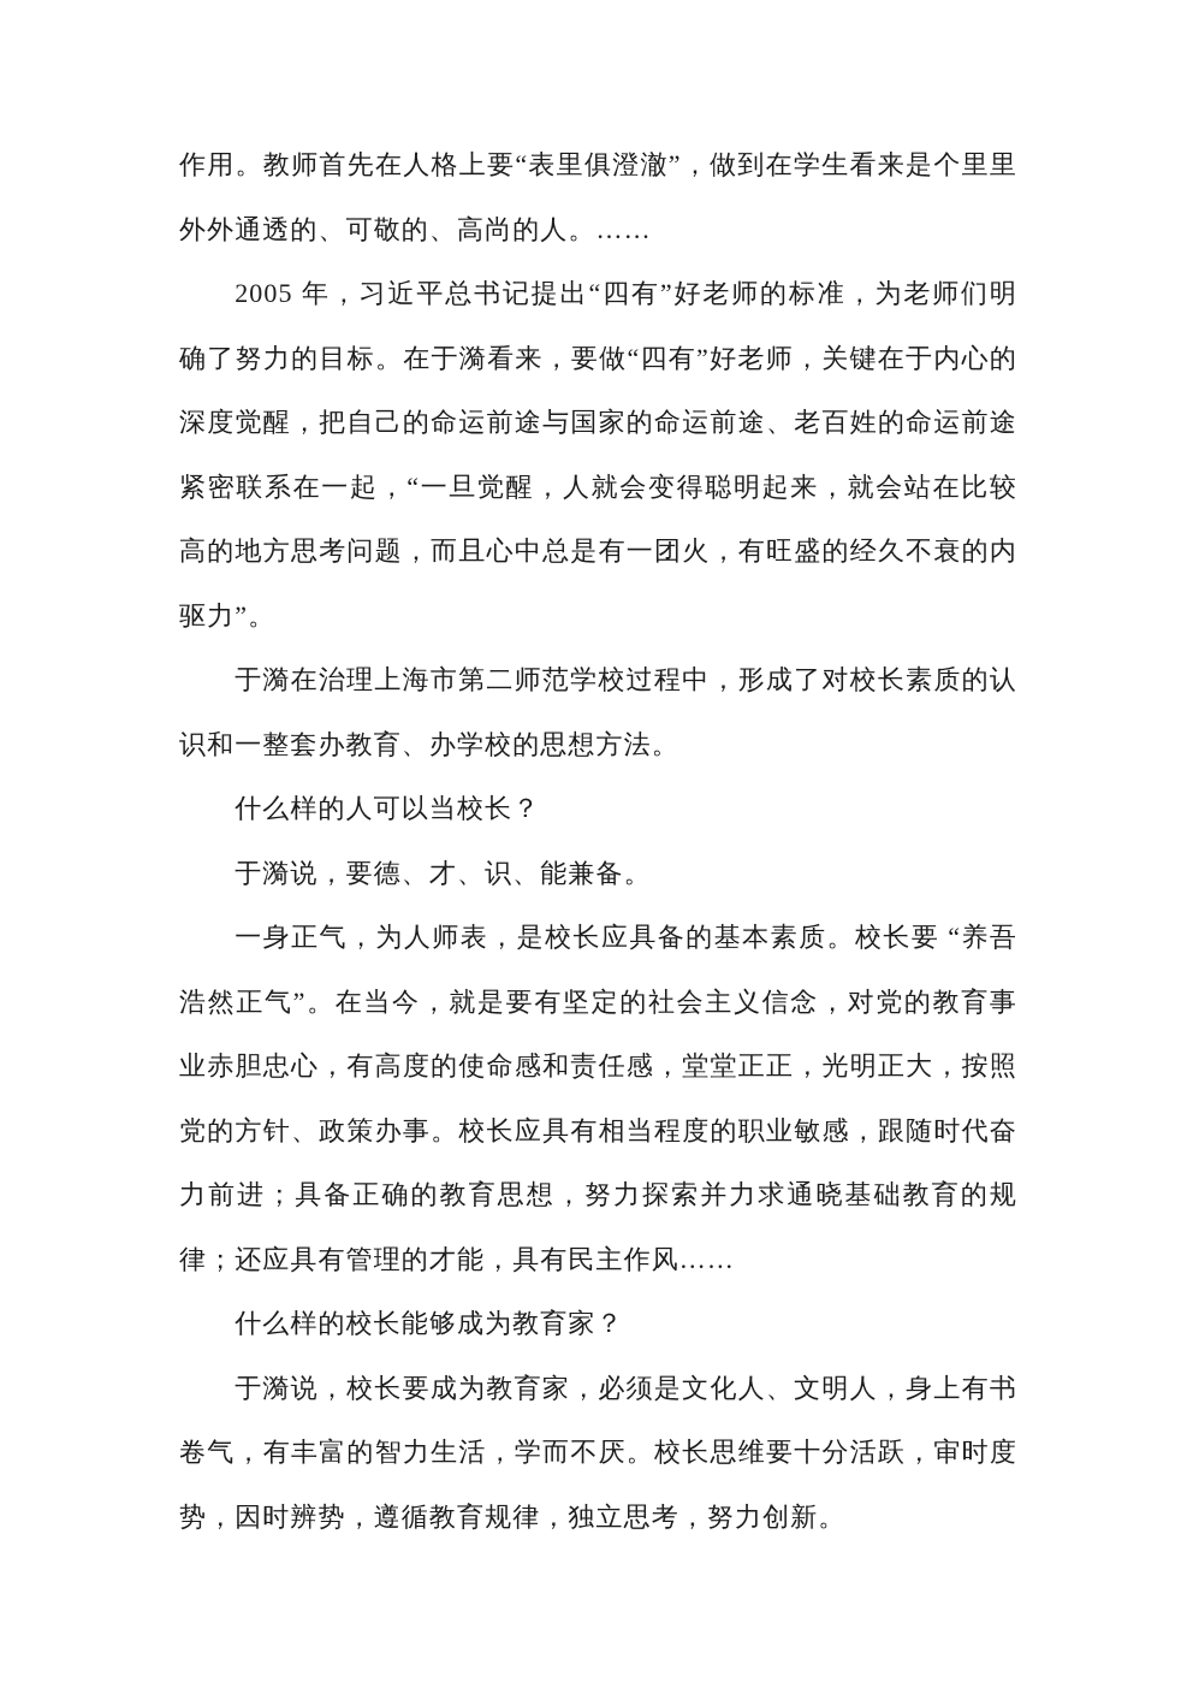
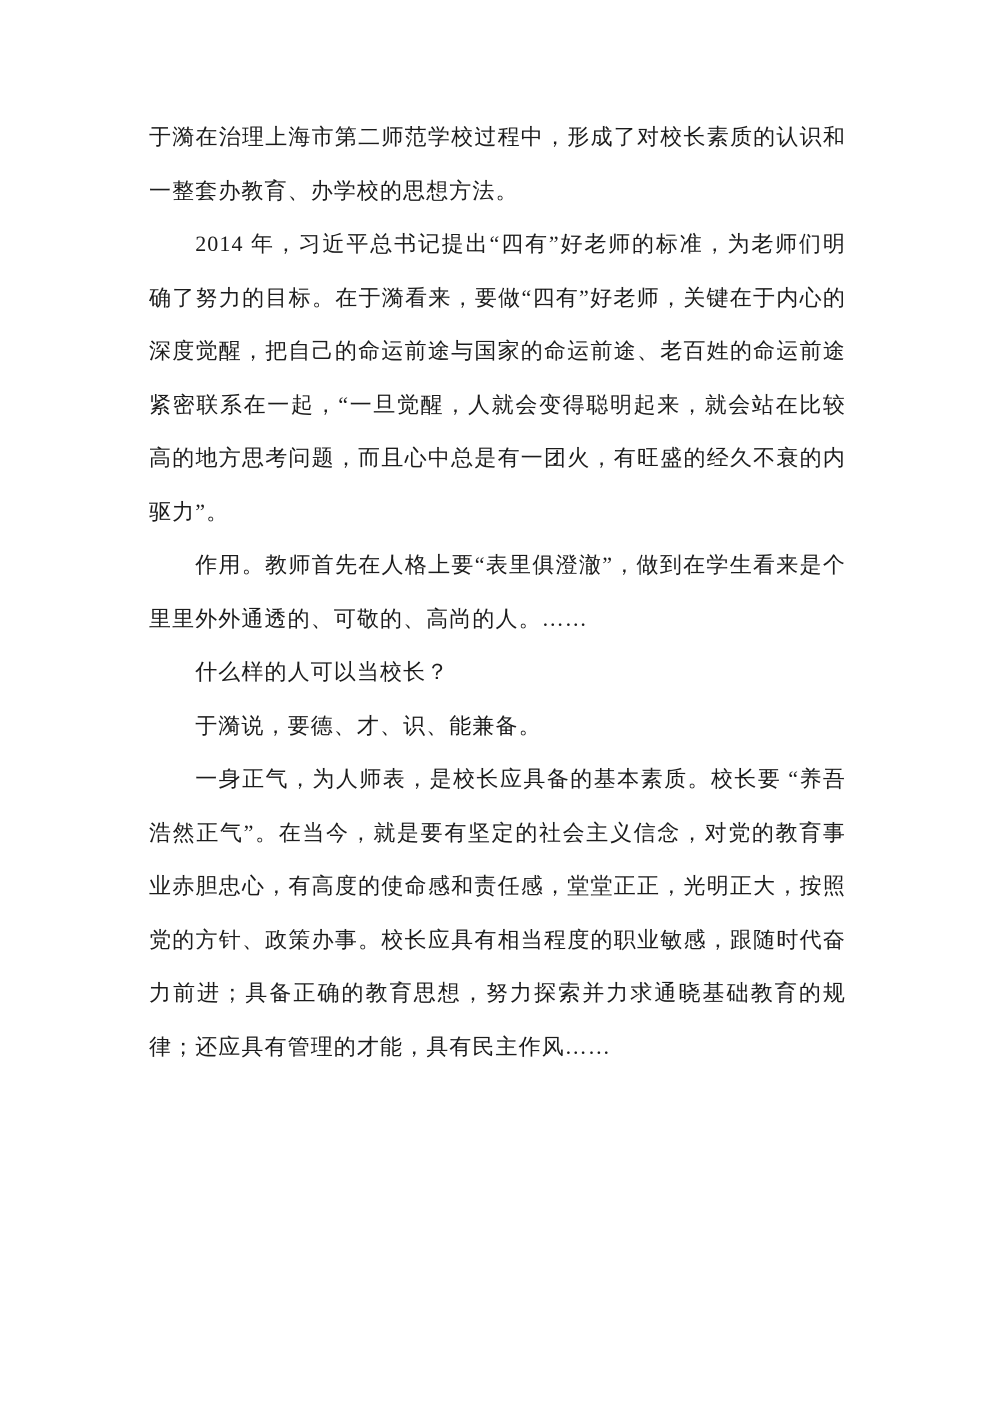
- 作用。教师首先在人格上要“表里俱澄澈”，做到在学生看来是个里里外外通透的、可敬的、高尚的人。……
+ 于漪在治理上海市第二师范学校过程中，形成了对校长素质的认识和一整套办教育、办学校的思想方法。
- 2005 年，习近平总书记提出“四有”好老师的标准，为老师们明确了努力的目标。在于漪看来，要做“四有”好老师，关键在于内心的深度觉醒，把自己的命运前途与国家的命运前途、老百姓的命运前途紧密联系在一起，“一旦觉醒，人就会变得聪明起来，就会站在比较高的地方思考问题，而且心中总是有一团火，有旺盛的经久不衰的内驱力”。
+ 2014 年，习近平总书记提出“四有”好老师的标准，为老师们明确了努力的目标。在于漪看来，要做“四有”好老师，关键在于内心的深度觉醒，把自己的命运前途与国家的命运前途、老百姓的命运前途紧密联系在一起，“一旦觉醒，人就会变得聪明起来，就会站在比较高的地方思考问题，而且心中总是有一团火，有旺盛的经久不衰的内驱力”。
- 于漪在治理上海市第二师范学校过程中，形成了对校长素质的认识和一整套办教育、办学校的思想方法。
+ 作用。教师首先在人格上要“表里俱澄澈”，做到在学生看来是个里里外外通透的、可敬的、高尚的人。……
  什么样的人可以当校长？
  于漪说，要德、才、识、能兼备。
  一身正气，为人师表，是校长应具备的基本素质。校长要 “养吾浩然正气”。在当今，就是要有坚定的社会主义信念，对党的教育事业赤胆忠心，有高度的使命感和责任感，堂堂正正，光明正大，按照党的方针、政策办事。校长应具有相当程度的职业敏感，跟随时代奋力前进；具备正确的教育思想，努力探索并力求通晓基础教育的规律；还应具有管理的才能，具有民主作风……
- 什么样的校长能够成为教育家？
- 于漪说，校长要成为教育家，必须是文化人、文明人，身上有书卷气，有丰富的智力生活，学而不厌。校长思维要十分活跃，审时度势，因时辨势，遵循教育规律，独立思考，努力创新。
